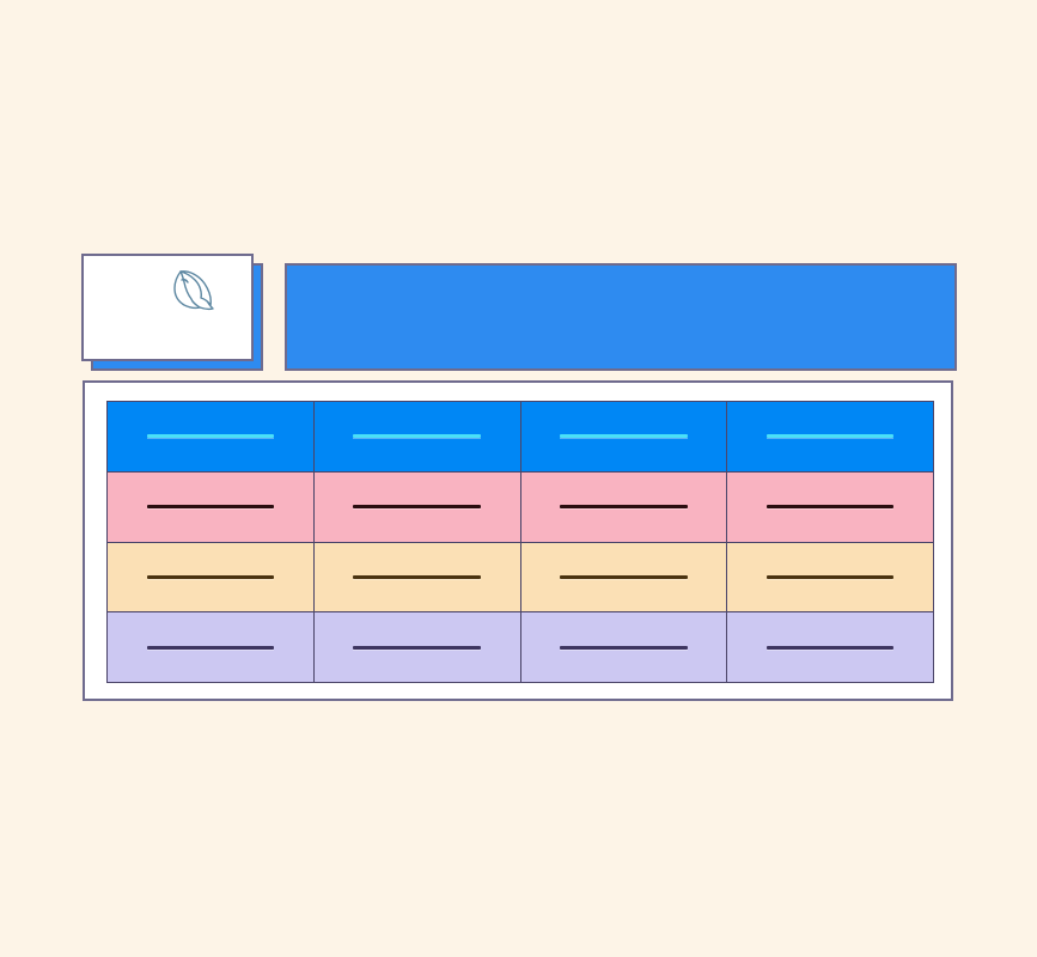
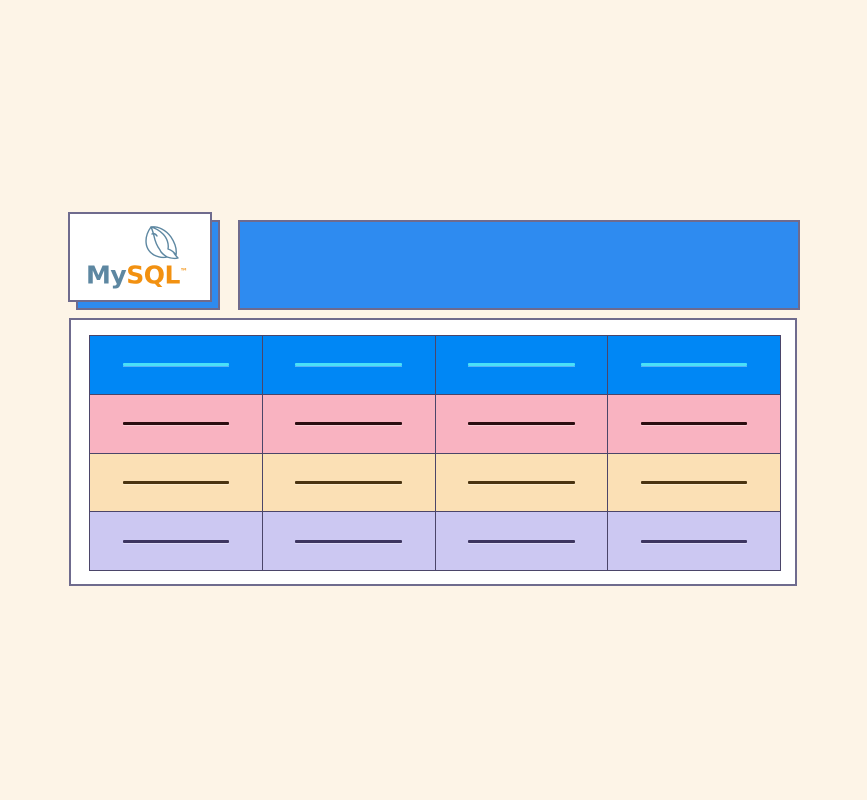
+ MySQL™
